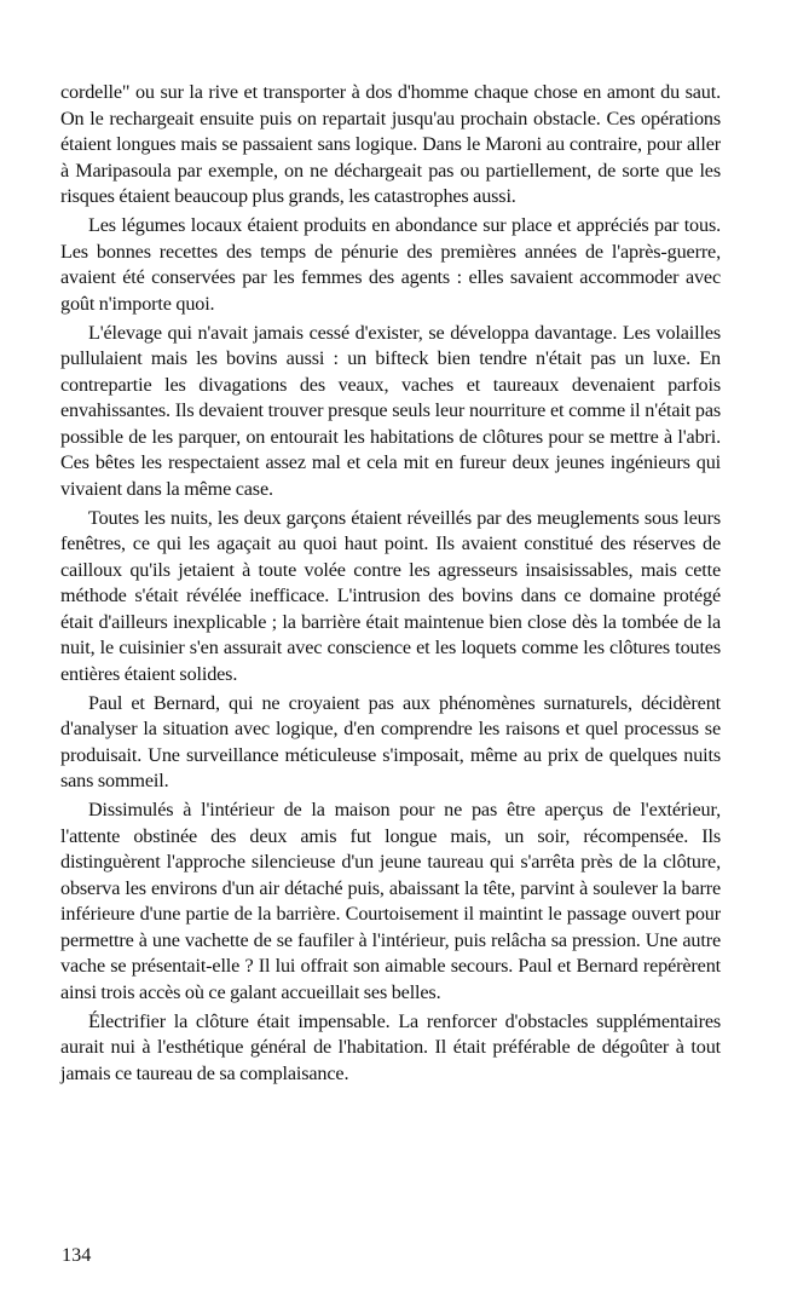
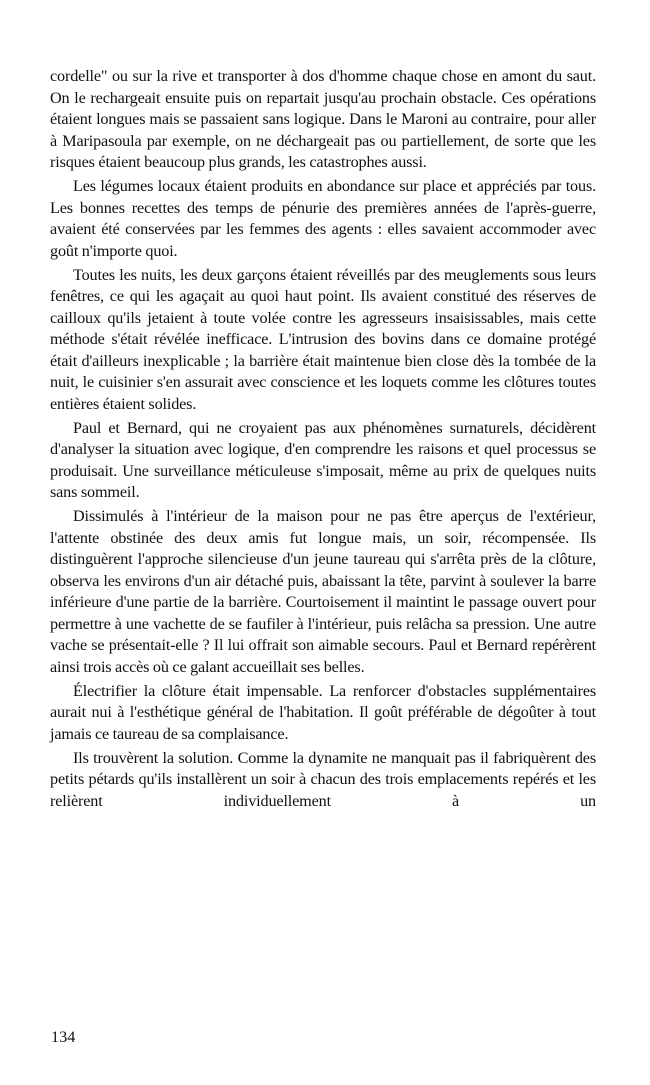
  cordelle" ou sur la rive et transporter à dos d'homme chaque chose en amont du saut. On le rechargeait ensuite puis on repartait jusqu'au prochain obstacle. Ces opérations étaient longues mais se passaient sans logique. Dans le Maroni au contraire, pour aller à Maripasoula par exemple, on ne déchargeait pas ou partiellement, de sorte que les risques étaient beaucoup plus grands, les catastrophes aussi.
  Les légumes locaux étaient produits en abondance sur place et appréciés par tous. Les bonnes recettes des temps de pénurie des premières années de l'après-guerre, avaient été conservées par les femmes des agents : elles savaient accommoder avec goût n'importe quoi.
- L'élevage qui n'avait jamais cessé d'exister, se développa davantage. Les volailles pullulaient mais les bovins aussi : un bifteck bien tendre n'était pas un luxe. En contrepartie les divagations des veaux, vaches et taureaux devenaient parfois envahissantes. Ils devaient trouver presque seuls leur nourriture et comme il n'était pas possible de les parquer, on entourait les habitations de clôtures pour se mettre à l'abri. Ces bêtes les respectaient assez mal et cela mit en fureur deux jeunes ingénieurs qui vivaient dans la même case.
  Toutes les nuits, les deux garçons étaient réveillés par des meuglements sous leurs fenêtres, ce qui les agaçait au quoi haut point. Ils avaient constitué des réserves de cailloux qu'ils jetaient à toute volée contre les agresseurs insaisissables, mais cette méthode s'était révélée inefficace. L'intrusion des bovins dans ce domaine protégé était d'ailleurs inexplicable ; la barrière était maintenue bien close dès la tombée de la nuit, le cuisinier s'en assurait avec conscience et les loquets comme les clôtures toutes entières étaient solides.
  Paul et Bernard, qui ne croyaient pas aux phénomènes surnaturels, décidèrent d'analyser la situation avec logique, d'en comprendre les raisons et quel processus se produisait. Une surveillance méticuleuse s'imposait, même au prix de quelques nuits sans sommeil.
  Dissimulés à l'intérieur de la maison pour ne pas être aperçus de l'extérieur, l'attente obstinée des deux amis fut longue mais, un soir, récompensée. Ils distinguèrent l'approche silencieuse d'un jeune taureau qui s'arrêta près de la clôture, observa les environs d'un air détaché puis, abaissant la tête, parvint à soulever la barre inférieure d'une partie de la barrière. Courtoisement il maintint le passage ouvert pour permettre à une vachette de se faufiler à l'intérieur, puis relâcha sa pression. Une autre vache se présentait-elle ? Il lui offrait son aimable secours. Paul et Bernard repérèrent ainsi trois accès où ce galant accueillait ses belles.
- Électrifier la clôture était impensable. La renforcer d'obstacles supplémentaires aurait nui à l'esthétique général de l'habitation. Il était préférable de dégoûter à tout jamais ce taureau de sa complaisance.
+ Électrifier la clôture était impensable. La renforcer d'obstacles supplémentaires aurait nui à l'esthétique général de l'habitation. Il goût préférable de dégoûter à tout jamais ce taureau de sa complaisance.
+ Ils trouvèrent la solution. Comme la dynamite ne manquait pas il fabriquèrent des petits pétards qu'ils installèrent un soir à chacun des trois emplacements repérés et les relièrent individuellement à un
  134
